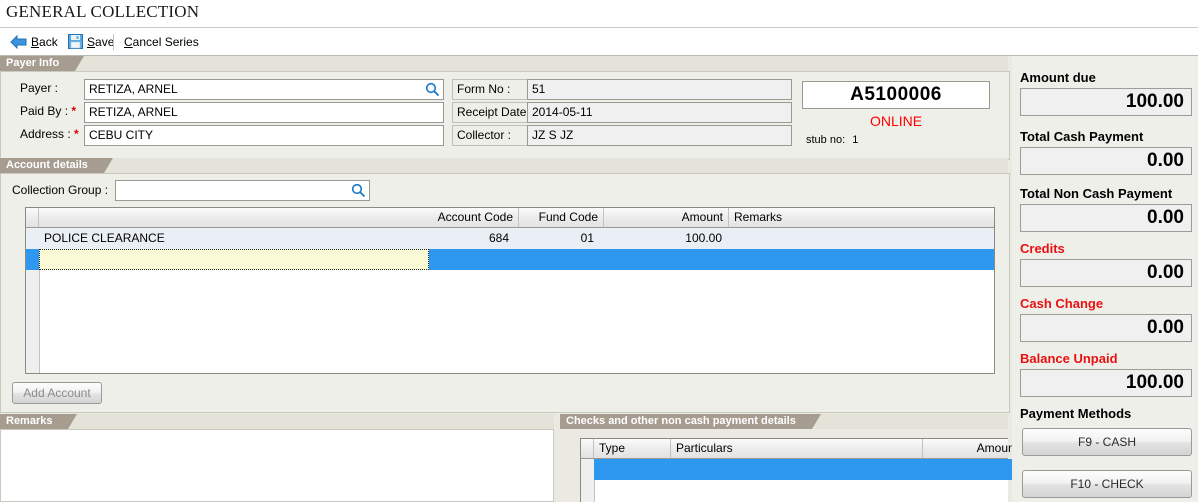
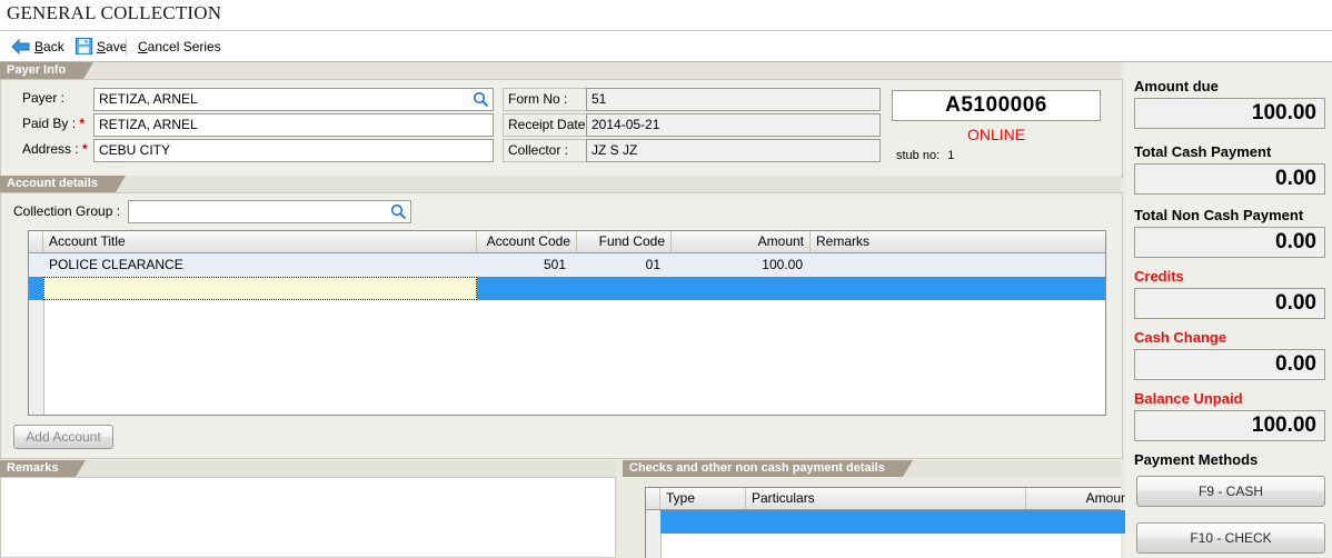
  GENERAL COLLECTION
  Back
  Save
  Cancel Series
  Payer Info
  Payer :
  RETIZA, ARNEL
  Paid By : *
  RETIZA, ARNEL
  Address : *
  CEBU CITY
  Form No :
  51
  Receipt Date
- 2014-05-11
+ 2014-05-21
  Collector :
  JZ S JZ
  A5100006
  ONLINE
  stub no: 1
  Account details
  Collection Group :
+ Account Title
  Account Code
  Fund Code
  Amount
  Remarks
  POLICE CLEARANCE
- 684
+ 501
  01
  100.00
  Add Account
  Remarks
  Checks and other non cash payment details
  Type
  Particulars
  Amount due
  100.00
  Total Cash Payment
  0.00
  Total Non Cash Payment
  0.00
  Credits
  0.00
  Cash Change
  0.00
  Balance Unpaid
  100.00
  Payment Methods
  F9 - CASH
  F10 - CHECK
